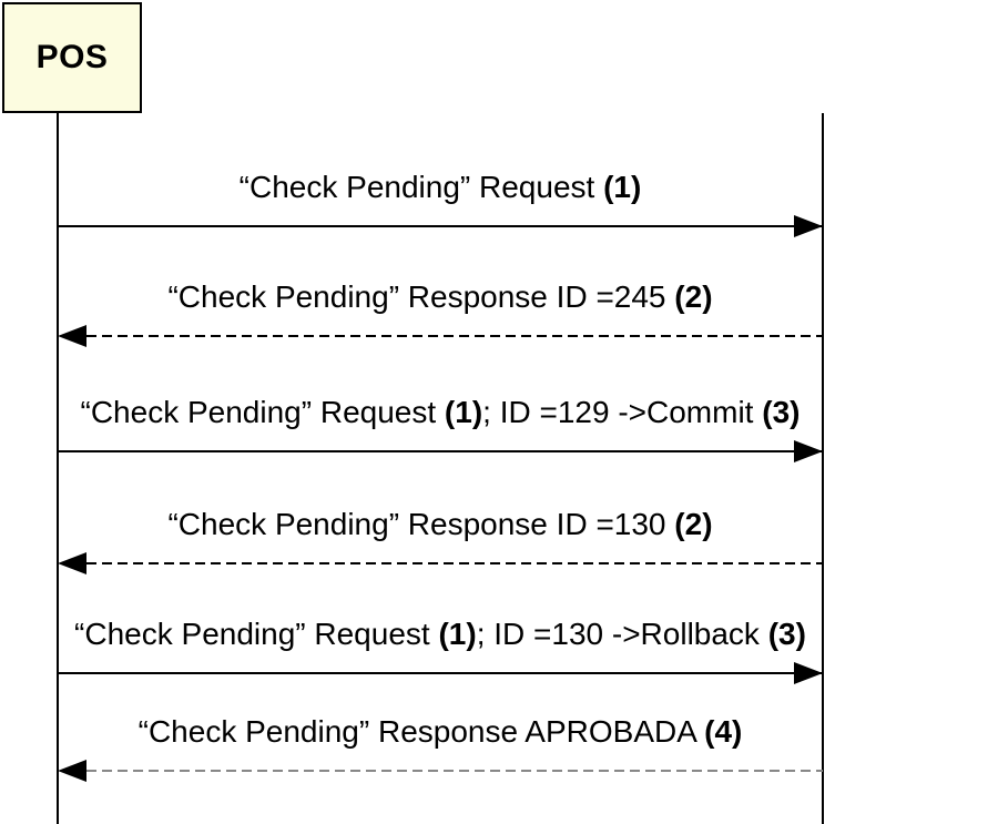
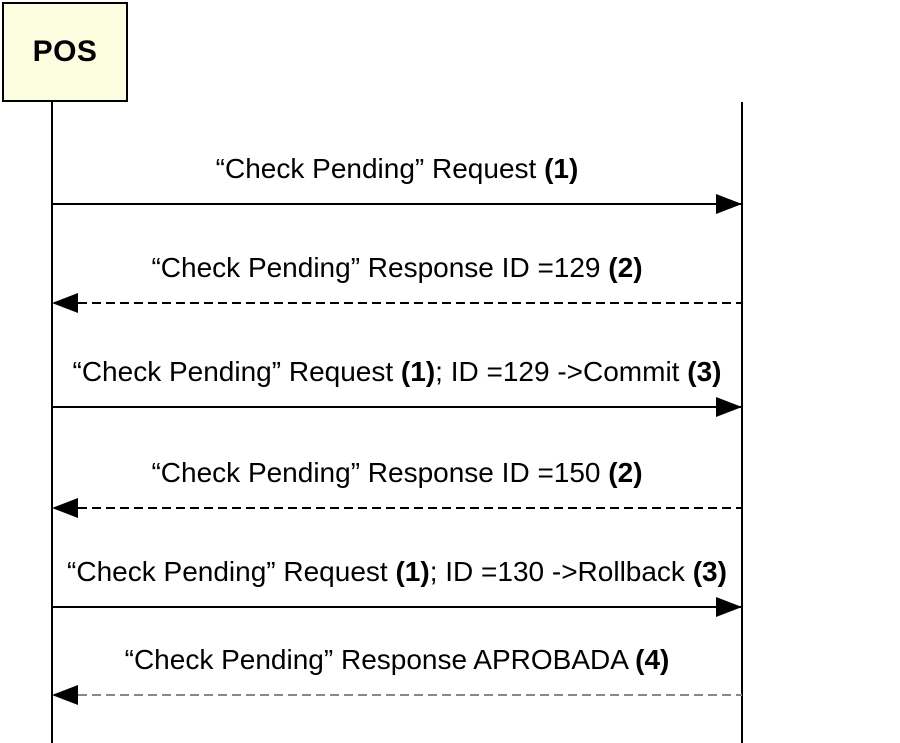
  POS
  “Check Pending” Request (1)
- “Check Pending” Response ID =245 (2)
+ “Check Pending” Response ID =129 (2)
  “Check Pending” Request (1); ID =129 ->Commit (3)
- “Check Pending” Response ID =130 (2)
+ “Check Pending” Response ID =150 (2)
  “Check Pending” Request (1); ID =130 ->Rollback (3)
  “Check Pending” Response APROBADA (4)
